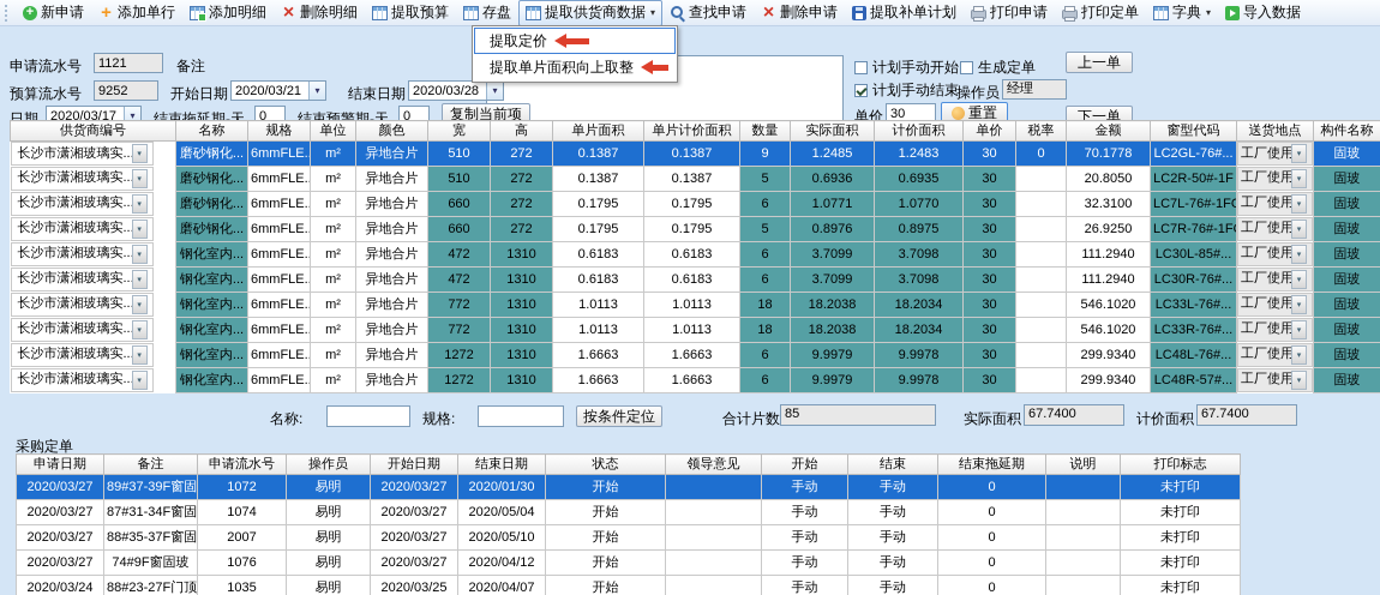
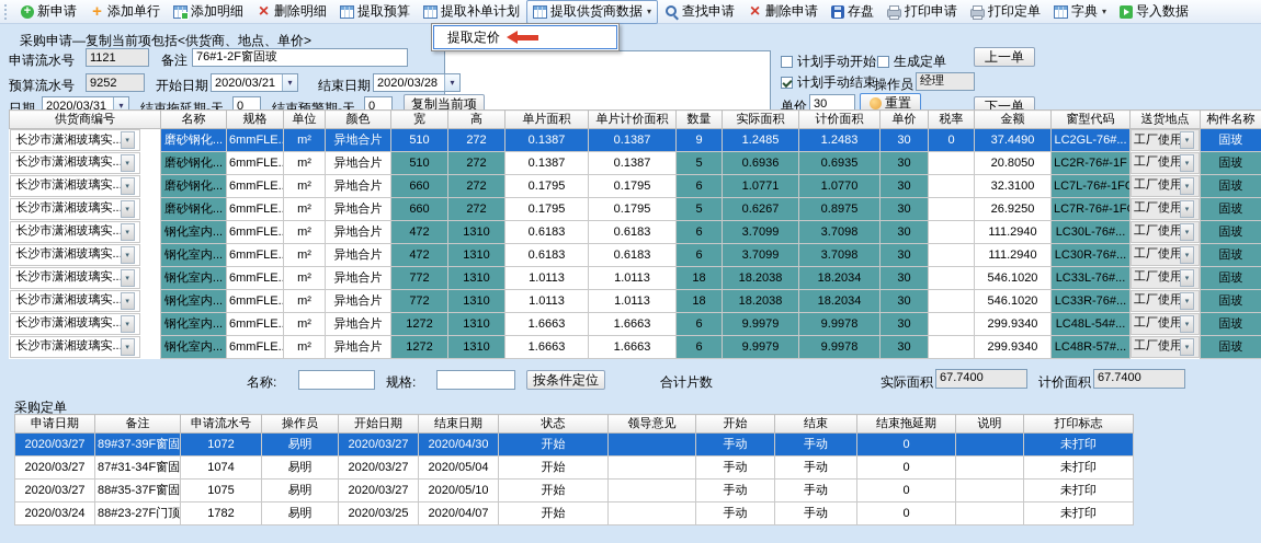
  新申请
  添加单行
  添加明细
  删除明细
  提取预算
- 存盘
+ 提取补单计划
  提取供货商数据
  ▾
  查找申请
  删除申请
- 提取补单计划
+ 存盘
  打印申请
  打印定单
  字典
  ▾
  导入数据
+ 采购申请—复制当前项包括<供货商、地点、单价>
  申请流水号
  1121
  备注
+ 76#1-2F窗固玻
  预算流水号
  9252
  开始日期
  2020/03/21
  ▾
  结束日期
  2020/03/28
  ▾
  日期
- 2020/03/17
+ 2020/03/31
  ▾
  结束拖延期-天
  0
  结束预警期-天
  0
  复制当前项
  计划手动开始
  生成定单
  上一单
  计划手动结束
  操作员
  经理
  单价
  30
  重置
  下一单
  供货商编号	名称	规格	单位	颜色	宽	高	单片面积	单片计价面积	数量	实际面积	计价面积	单价	税率	金额	窗型代码	送货地点	构件名称
- 长沙市潇湘玻璃实..		磨砂钢化...	6mmFLE.	m²	异地合片	510	272	0.1387	0.1387	9	1.2485	1.2483	30	0	70.1778	LC2GL-76#...	工厂使用																		固玻
+ 长沙市潇湘玻璃实..		磨砂钢化...	6mmFLE.	m²	异地合片	510	272	0.1387	0.1387	9	1.2485	1.2483	30	0	37.4490	LC2GL-76#...	工厂使用																		固玻
- 长沙市潇湘玻璃实..		磨砂钢化...	6mmFLE..	m²	异地合片	510	272	0.1387	0.1387	5	0.6936	0.6935	30		20.8050	LC2R-50#-1F	工厂使用																		固玻
+ 长沙市潇湘玻璃实..		磨砂钢化...	6mmFLE..	m²	异地合片	510	272	0.1387	0.1387	5	0.6936	0.6935	30		20.8050	LC2R-76#-1F	工厂使用																		固玻
  长沙市潇湘玻璃实..		磨砂钢化...	6mmFLE..	m²	异地合片	660	272	0.1795	0.1795	6	1.0771	1.0770	30		32.3100	LC7L-76#-1F	工厂使用																		固玻
- 长沙市潇湘玻璃实..		磨砂钢化...	6mmFLE..	m²	异地合片	660	272	0.1795	0.1795	5	0.8976	0.8975	30		26.9250	LC7R-76#-1F	工厂使用																		固玻
+ 长沙市潇湘玻璃实..		磨砂钢化...	6mmFLE..	m²	异地合片	660	272	0.1795	0.1795	5	0.6267	0.8975	30		26.9250	LC7R-76#-1F	工厂使用																		固玻
- 长沙市潇湘玻璃实..		钢化室内...	6mmFLE..	m²	异地合片	472	1310	0.6183	0.6183	6	3.7099	3.7098	30		111.2940	LC30L-85#...	工厂使用																		固玻
+ 长沙市潇湘玻璃实..		钢化室内...	6mmFLE..	m²	异地合片	472	1310	0.6183	0.6183	6	3.7099	3.7098	30		111.2940	LC30L-76#...	工厂使用																		固玻
  长沙市潇湘玻璃实..		钢化室内...	6mmFLE..	m²	异地合片	472	1310	0.6183	0.6183	6	3.7099	3.7098	30		111.2940	LC30R-76#...	工厂使用																		固玻
  长沙市潇湘玻璃实..		钢化室内...	6mmFLE..	m²	异地合片	772	1310	1.0113	1.0113	18	18.2038	18.2034	30		546.1020	LC33L-76#...	工厂使用																		固玻
  长沙市潇湘玻璃实..		钢化室内...	6mmFLE..	m²	异地合片	772	1310	1.0113	1.0113	18	18.2038	18.2034	30		546.1020	LC33R-76#...	工厂使用																		固玻
- 长沙市潇湘玻璃实..		钢化室内...	6mmFLE..	m²	异地合片	1272	1310	1.6663	1.6663	6	9.9979	9.9978	30		299.9340	LC48L-76#...	工厂使用																		固玻
+ 长沙市潇湘玻璃实..		钢化室内...	6mmFLE..	m²	异地合片	1272	1310	1.6663	1.6663	6	9.9979	9.9978	30		299.9340	LC48L-54#...	工厂使用																		固玻
  长沙市潇湘玻璃实..		钢化室内...	6mmFLE..	m²	异地合片	1272	1310	1.6663	1.6663	6	9.9979	9.9978	30		299.9340	LC48R-57#...	工厂使用																		固玻
  名称:
  规格:
  按条件定位
  合计片数
- 85
  实际面积
  67.7400
  计价面积
  67.7400
  采购定单
  申请日期	备注	申请流水号	操作员	开始日期	结束日期	状态	领导意见	开始	结束	结束拖延期	说明	打印标志
- 2020/03/27	89#37-39F窗固	1072	易明	2020/03/27	2020/01/30	开始		手动	手动	0		未打印
+ 2020/03/27	89#37-39F窗固	1072	易明	2020/03/27	2020/04/30	开始		手动	手动	0		未打印
  2020/03/27	87#31-34F窗固	1074	易明	2020/03/27	2020/05/04	开始		手动	手动	0		未打印
- 2020/03/27	88#35-37F窗固	2007	易明	2020/03/27	2020/05/10	开始		手动	手动	0		未打印
+ 2020/03/27	88#35-37F窗固	1075	易明	2020/03/27	2020/05/10	开始		手动	手动	0		未打印
- 2020/03/27	74#9F窗固玻	1076	易明	2020/03/27	2020/04/12	开始		手动	手动	0		未打印
- 2020/03/24	88#23-27F门顶	1035	易明	2020/03/25	2020/04/07	开始		手动	手动	0		未打印
+ 2020/03/24	88#23-27F门顶	1782	易明	2020/03/25	2020/04/07	开始		手动	手动	0		未打印
  提取定价
- 提取单片面积向上取整
